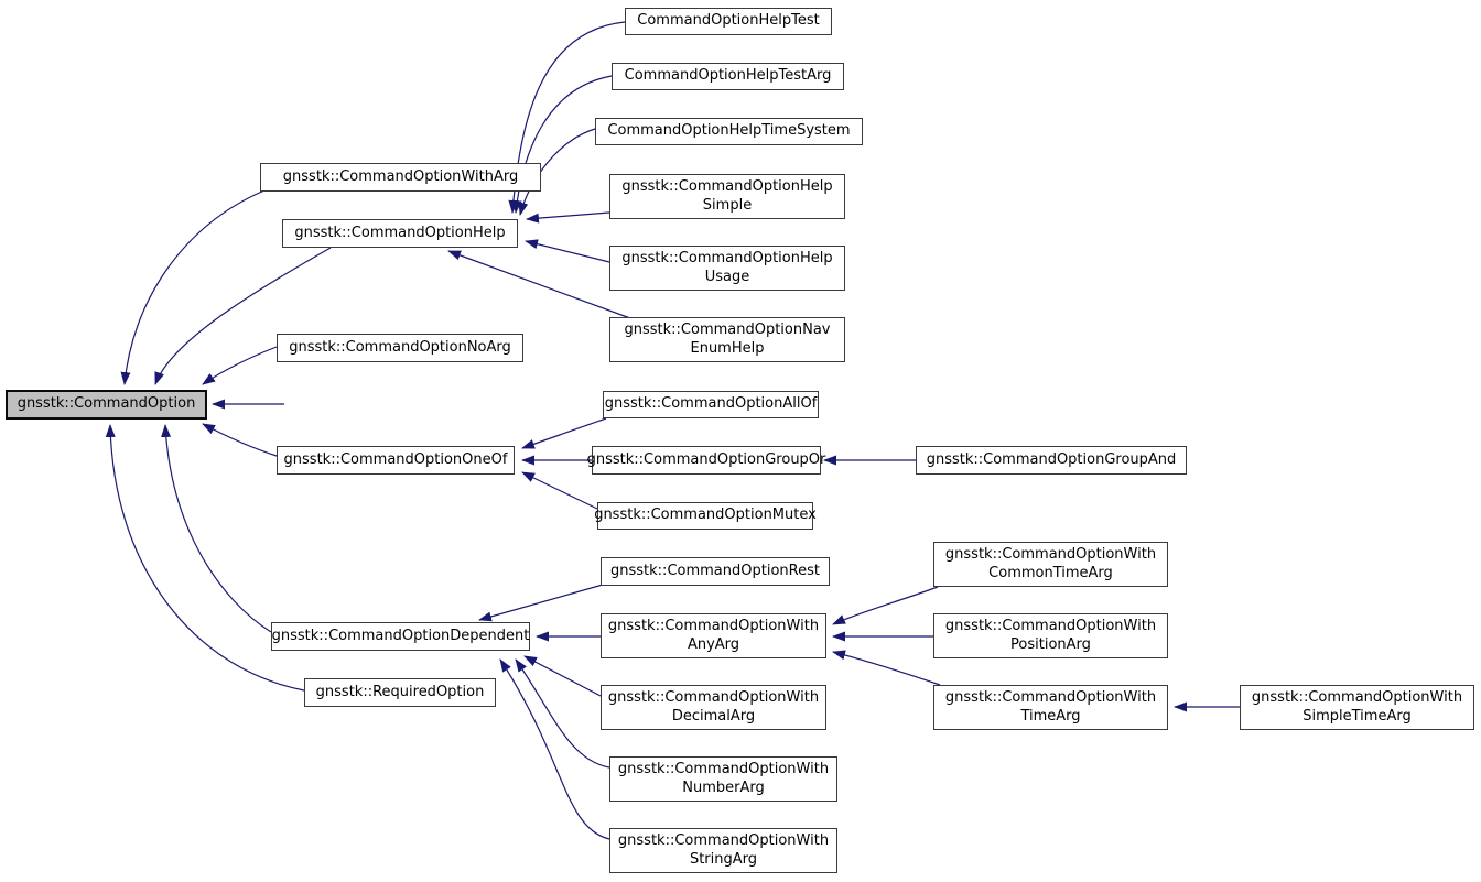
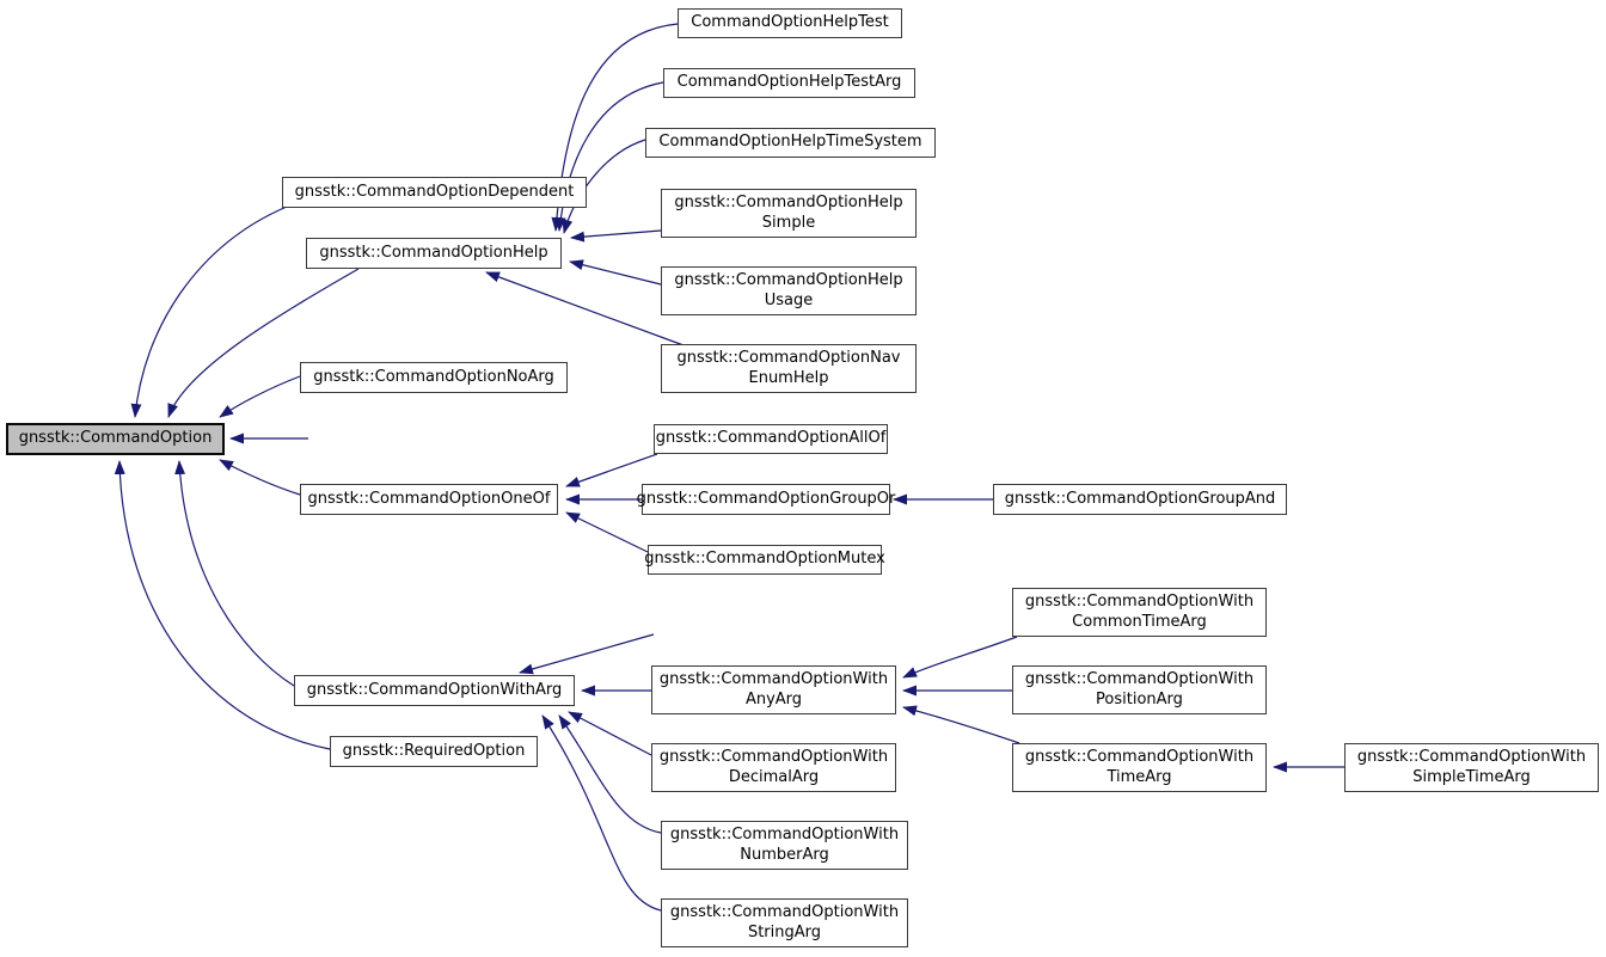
  gnsstk::CommandOption
- gnsstk::CommandOptionWithArg
+ gnsstk::CommandOptionDependent
  gnsstk::CommandOptionHelp
  CommandOptionHelpTest
  CommandOptionHelpTestArg
  CommandOptionHelpTimeSystem
  gnsstk::CommandOptionHelp
  Simple
  gnsstk::CommandOptionHelp
  Usage
  gnsstk::CommandOptionNav
  EnumHelp
  gnsstk::CommandOptionNoArg
  gnsstk::CommandOptionOneOf
  gnsstk::CommandOptionAllOf
  gnsstk::CommandOptionGroupOr
  gnsstk::CommandOptionGroupAnd
  gnsstk::CommandOptionMutex
- gnsstk::CommandOptionRest
- gnsstk::CommandOptionDependent
+ gnsstk::CommandOptionWithArg
  gnsstk::CommandOptionWith
  AnyArg
  gnsstk::RequiredOption
  gnsstk::CommandOptionWith
  DecimalArg
  gnsstk::CommandOptionWith
  NumberArg
  gnsstk::CommandOptionWith
  StringArg
  gnsstk::CommandOptionWith
  CommonTimeArg
  gnsstk::CommandOptionWith
  PositionArg
  gnsstk::CommandOptionWith
  TimeArg
  gnsstk::CommandOptionWith
  SimpleTimeArg
